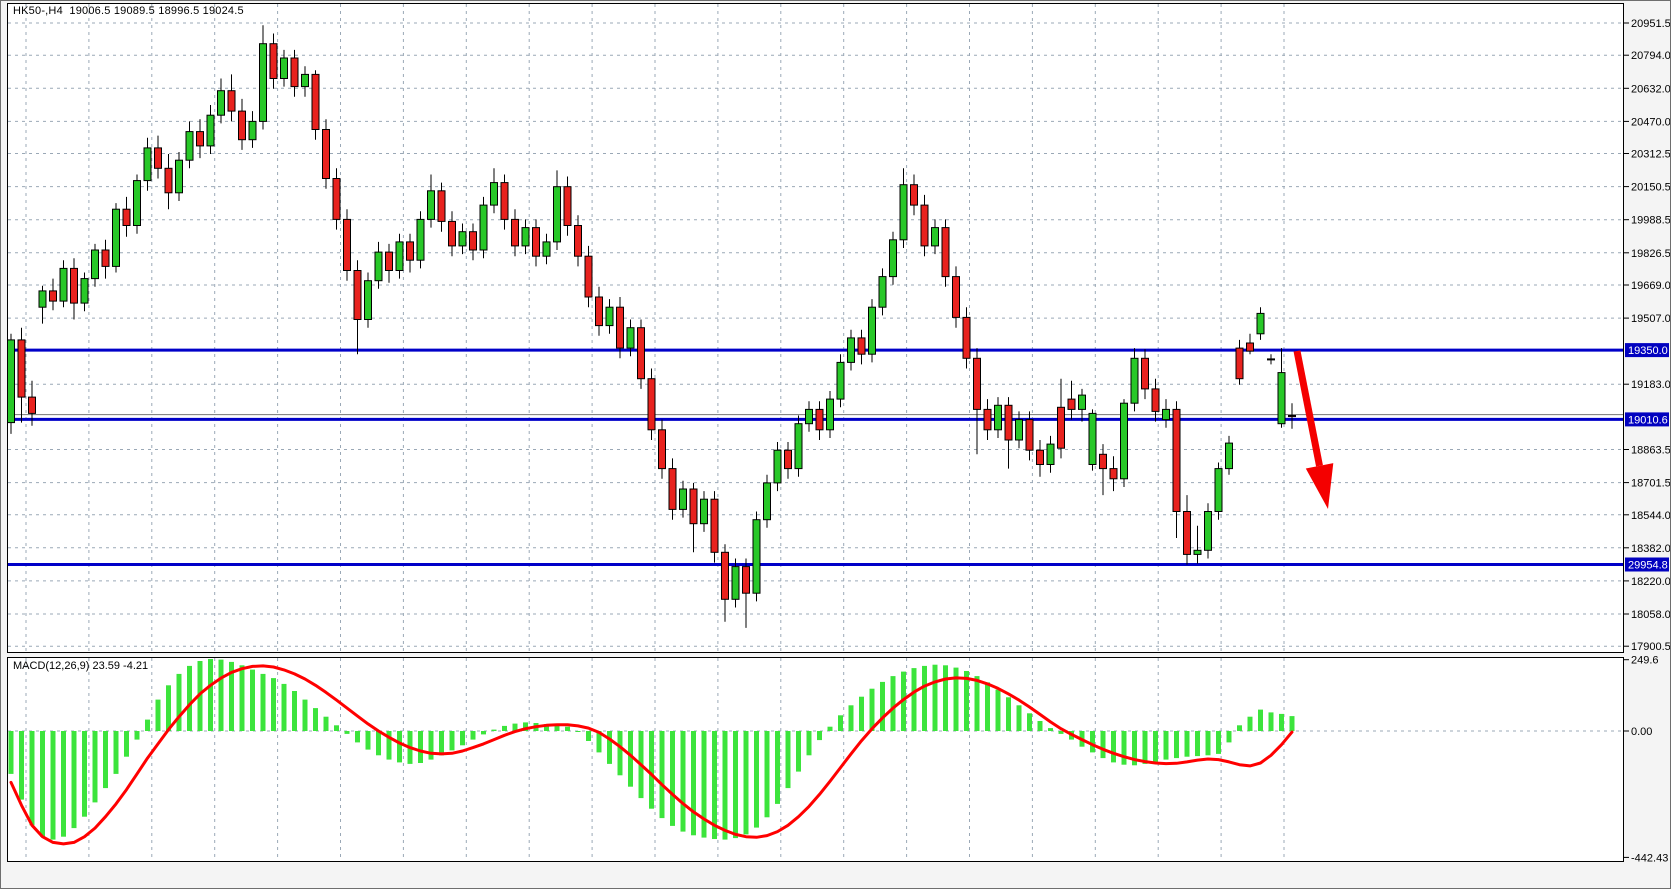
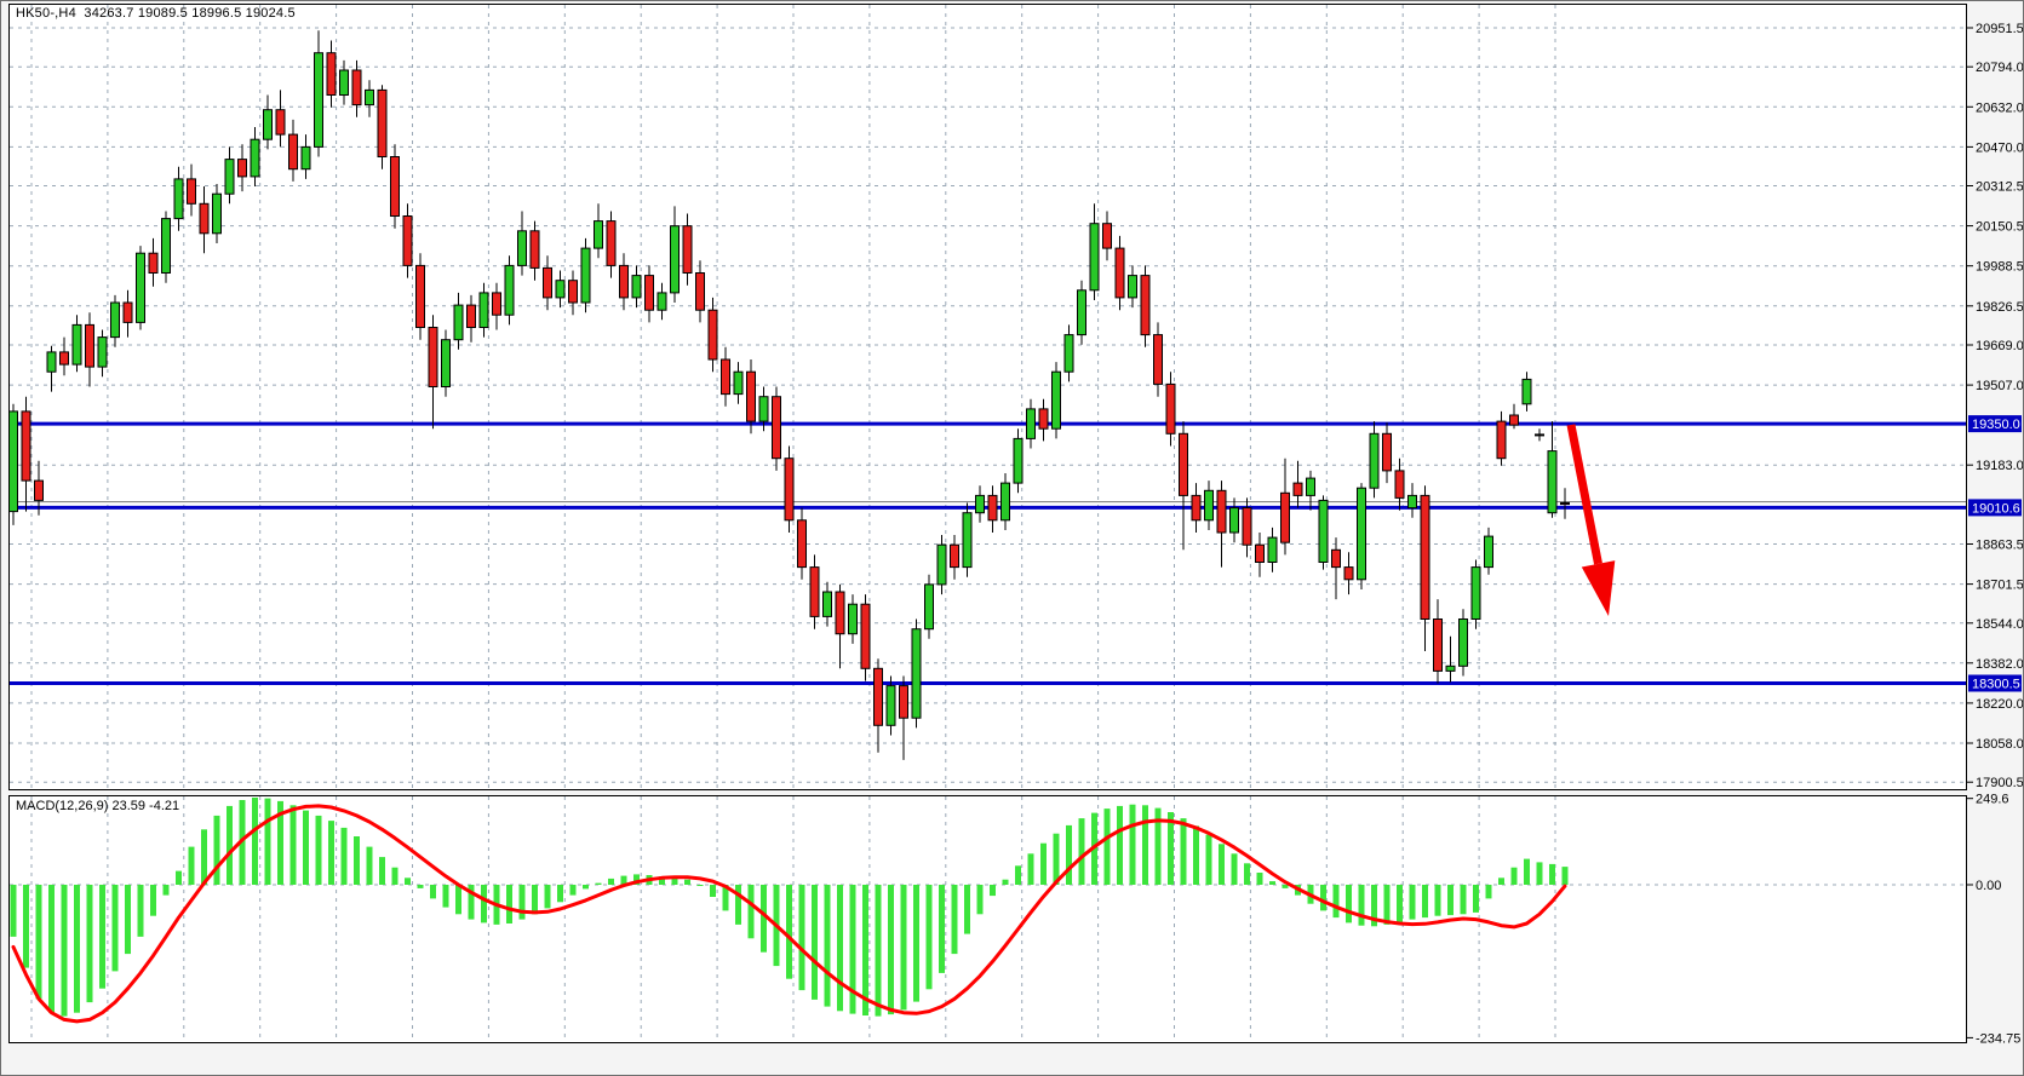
  20951.5
  20794.0
  20632.0
  20470.0
  20312.5
  20150.5
  19988.5
  19826.5
  19669.0
  19507.0
  19183.0
  18863.5
  18701.5
  18544.0
  18382.0
  18220.0
  18058.0
  17900.5
  249.6
  0.00
- -442.43
+ -234.75
  19350.0
  19010.6
- 29954.8
+ 18300.5
- HK50-,H4 19006.5 19089.5 18996.5 19024.5
+ HK50-,H4 34263.7 19089.5 18996.5 19024.5
  MACD(12,26,9) 23.59 -4.21
